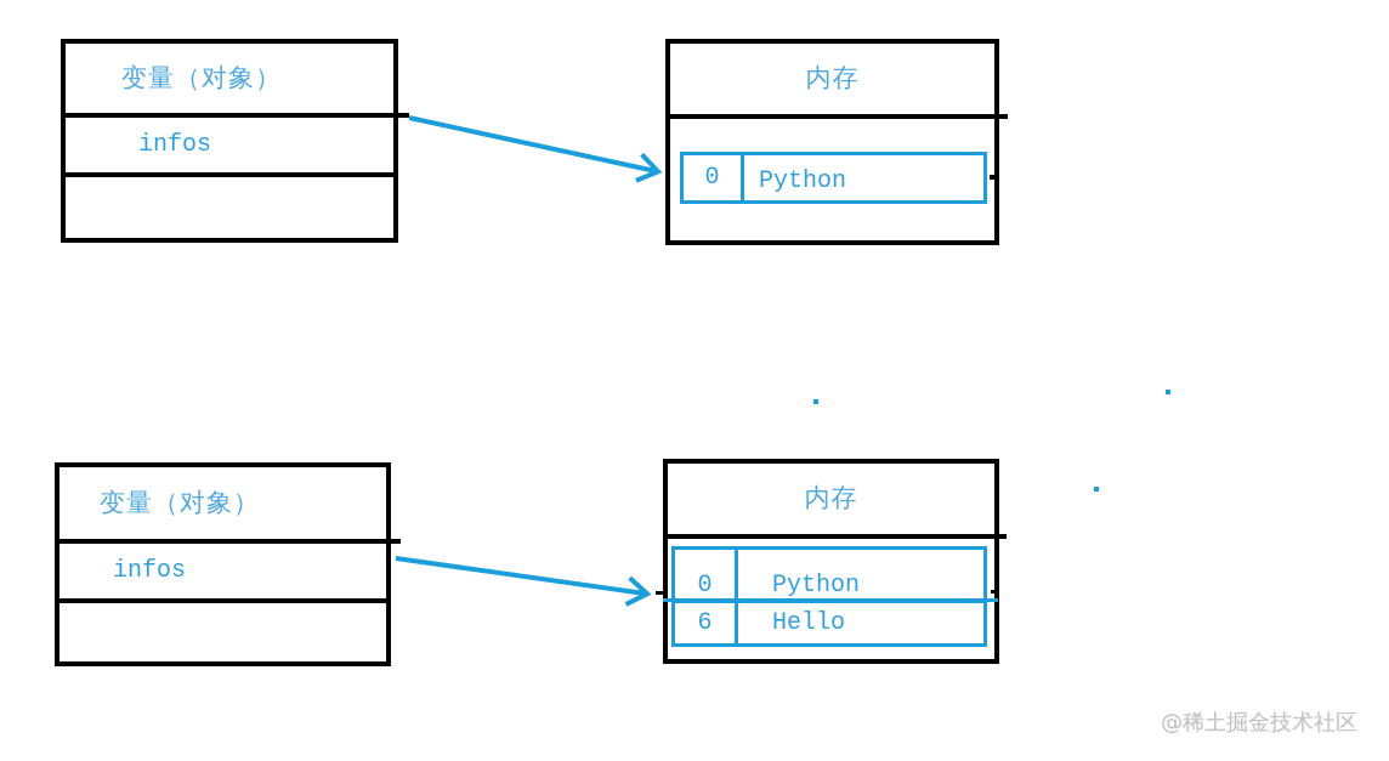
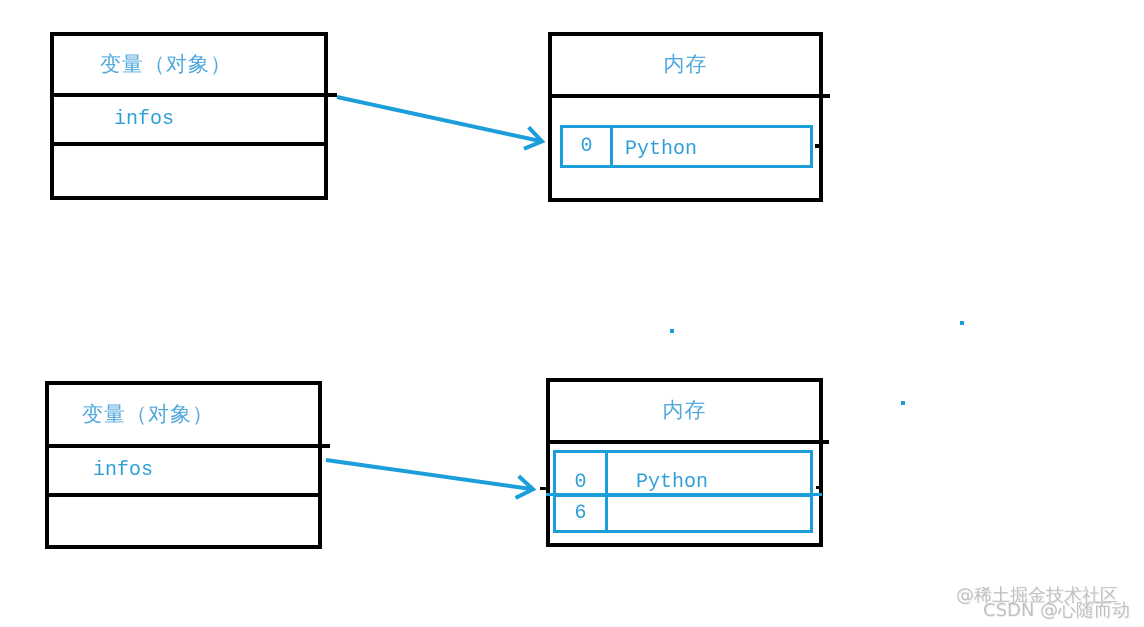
  变量（对象）
  infos
  内存
  0
  Python
  变量（对象）
  infos
  内存
  0
  Python
  6
- Hello
  @稀土掘金技术社区
+ CSDN @心随而动
